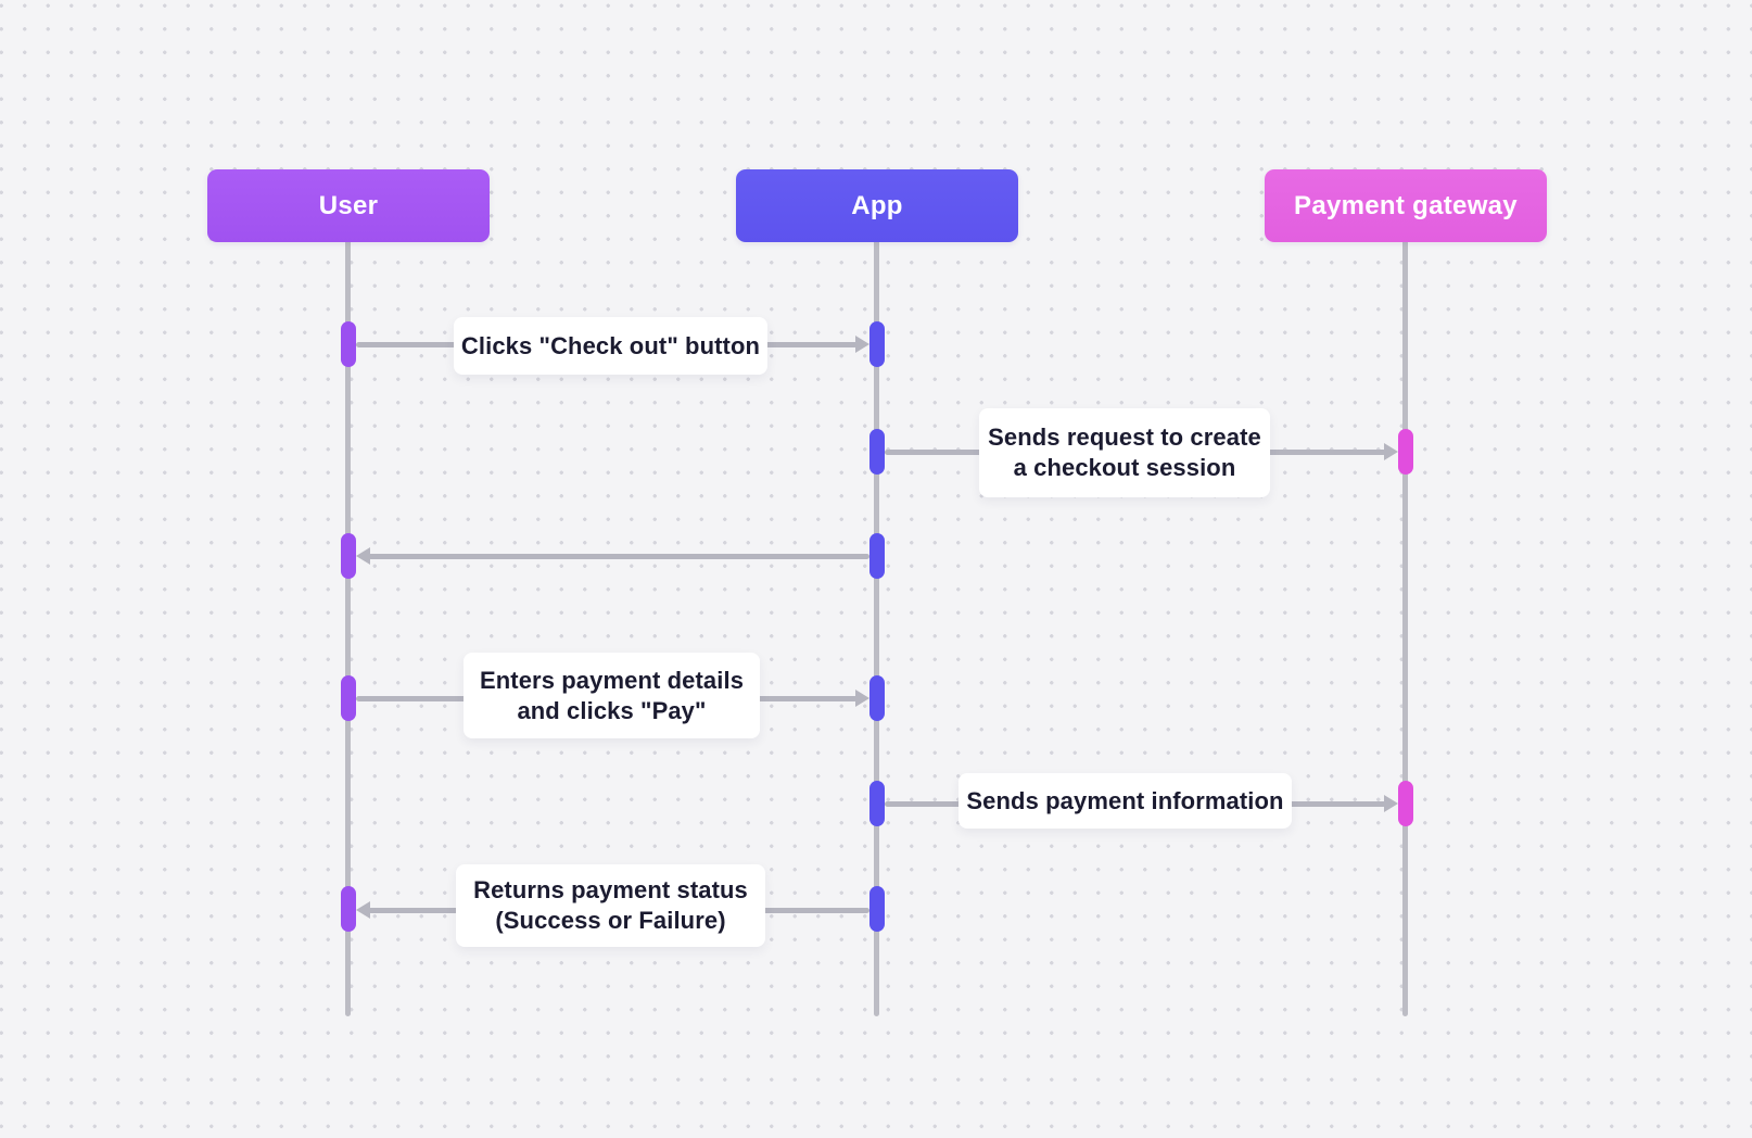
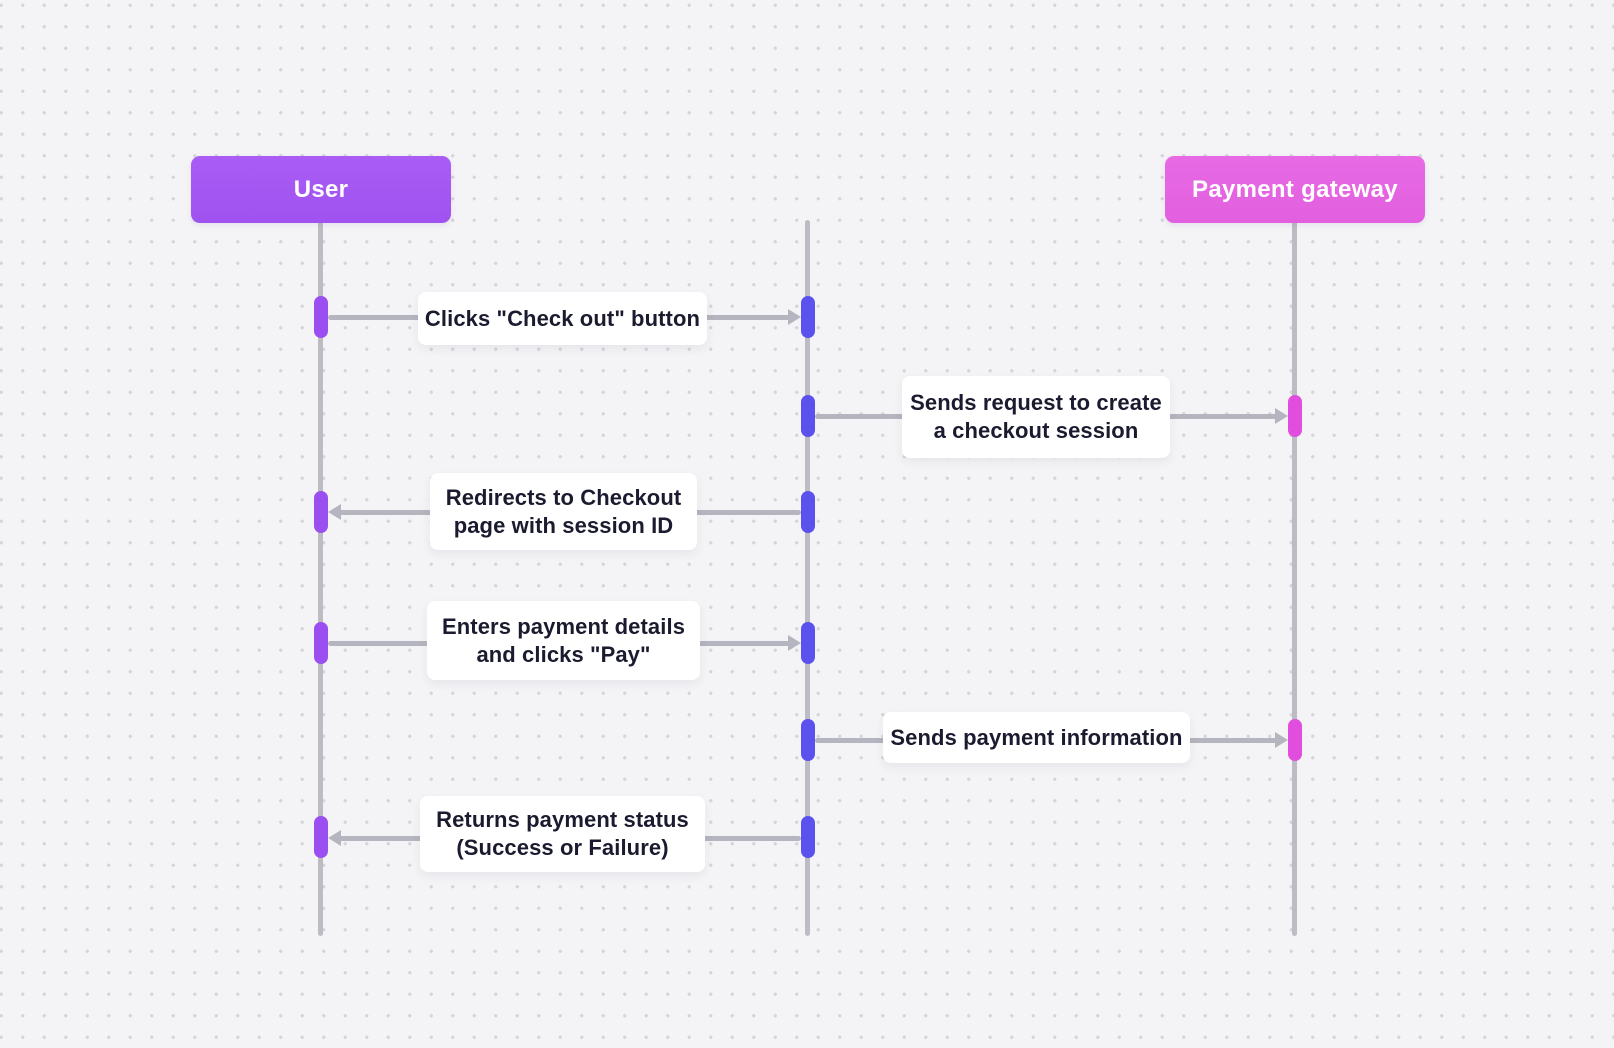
  User
- App
  Payment gateway
  Clicks "Check out" button
  Sends request to create
  a checkout session
+ Redirects to Checkout
+ page with session ID
  Enters payment details
  and clicks "Pay"
  Sends payment information
  Returns payment status
  (Success or Failure)
